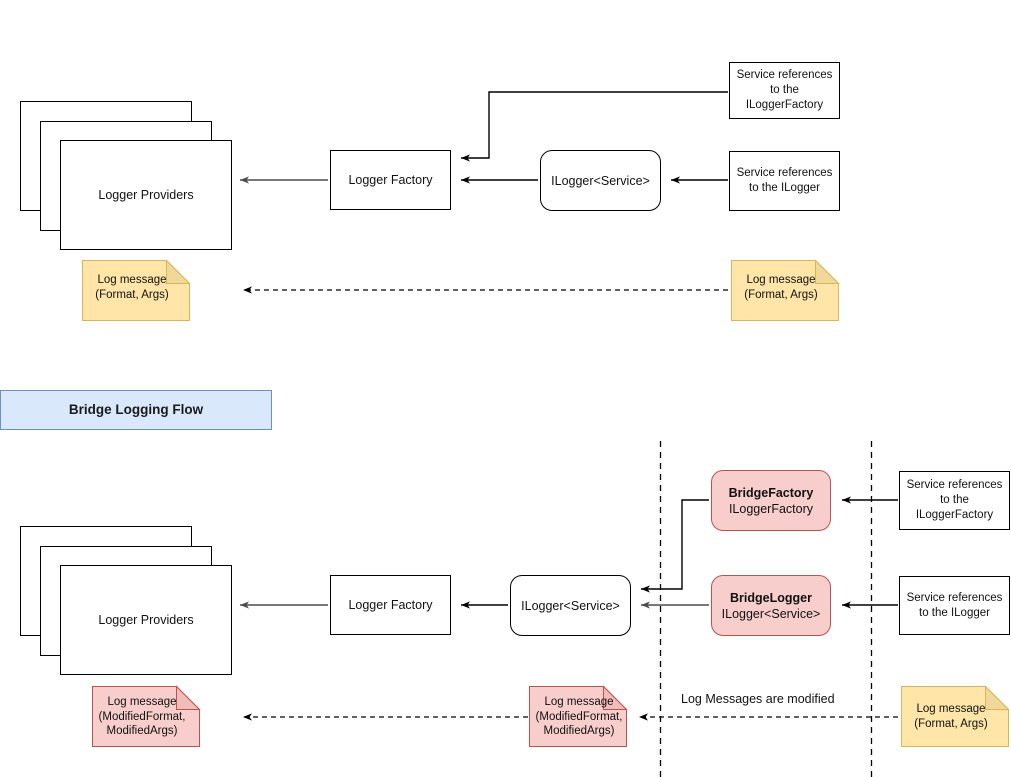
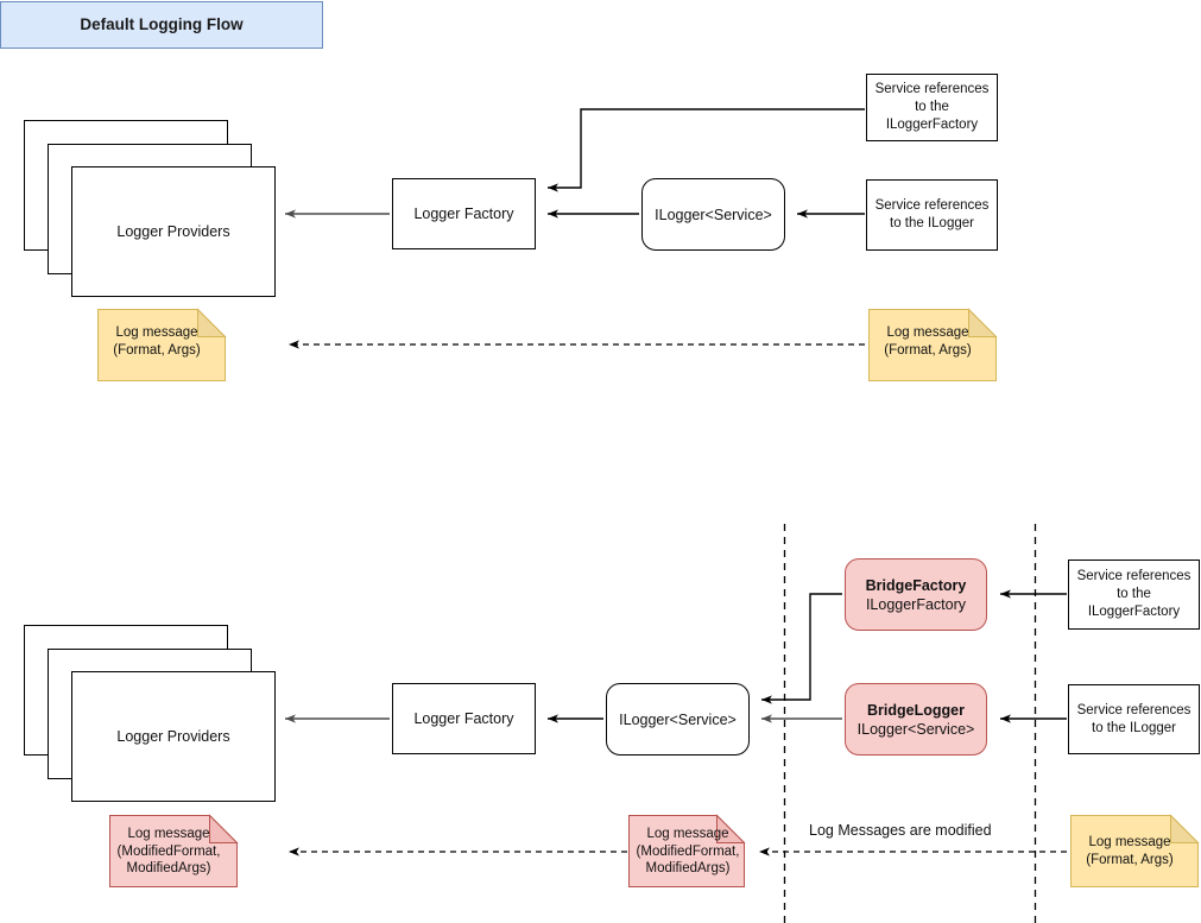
+ Default Logging Flow
  Logger Providers
  Logger Factory
  ILogger<Service>
  Service references
  to the
  ILoggerFactory
  Service references
  to the ILogger
  Log message
  (Format, Args)
  Log message
  (Format, Args)
- Bridge Logging Flow
  Logger Providers
  Logger Factory
  ILogger<Service>
  BridgeFactory
  ILoggerFactory
  BridgeLogger
  ILogger<Service>
  Service references
  to the
  ILoggerFactory
  Service references
  to the ILogger
  Log Messages are modified
  Log message
  (ModifiedFormat,
  ModifiedArgs)
  Log message
  (ModifiedFormat,
  ModifiedArgs)
  Log message
  (Format, Args)
